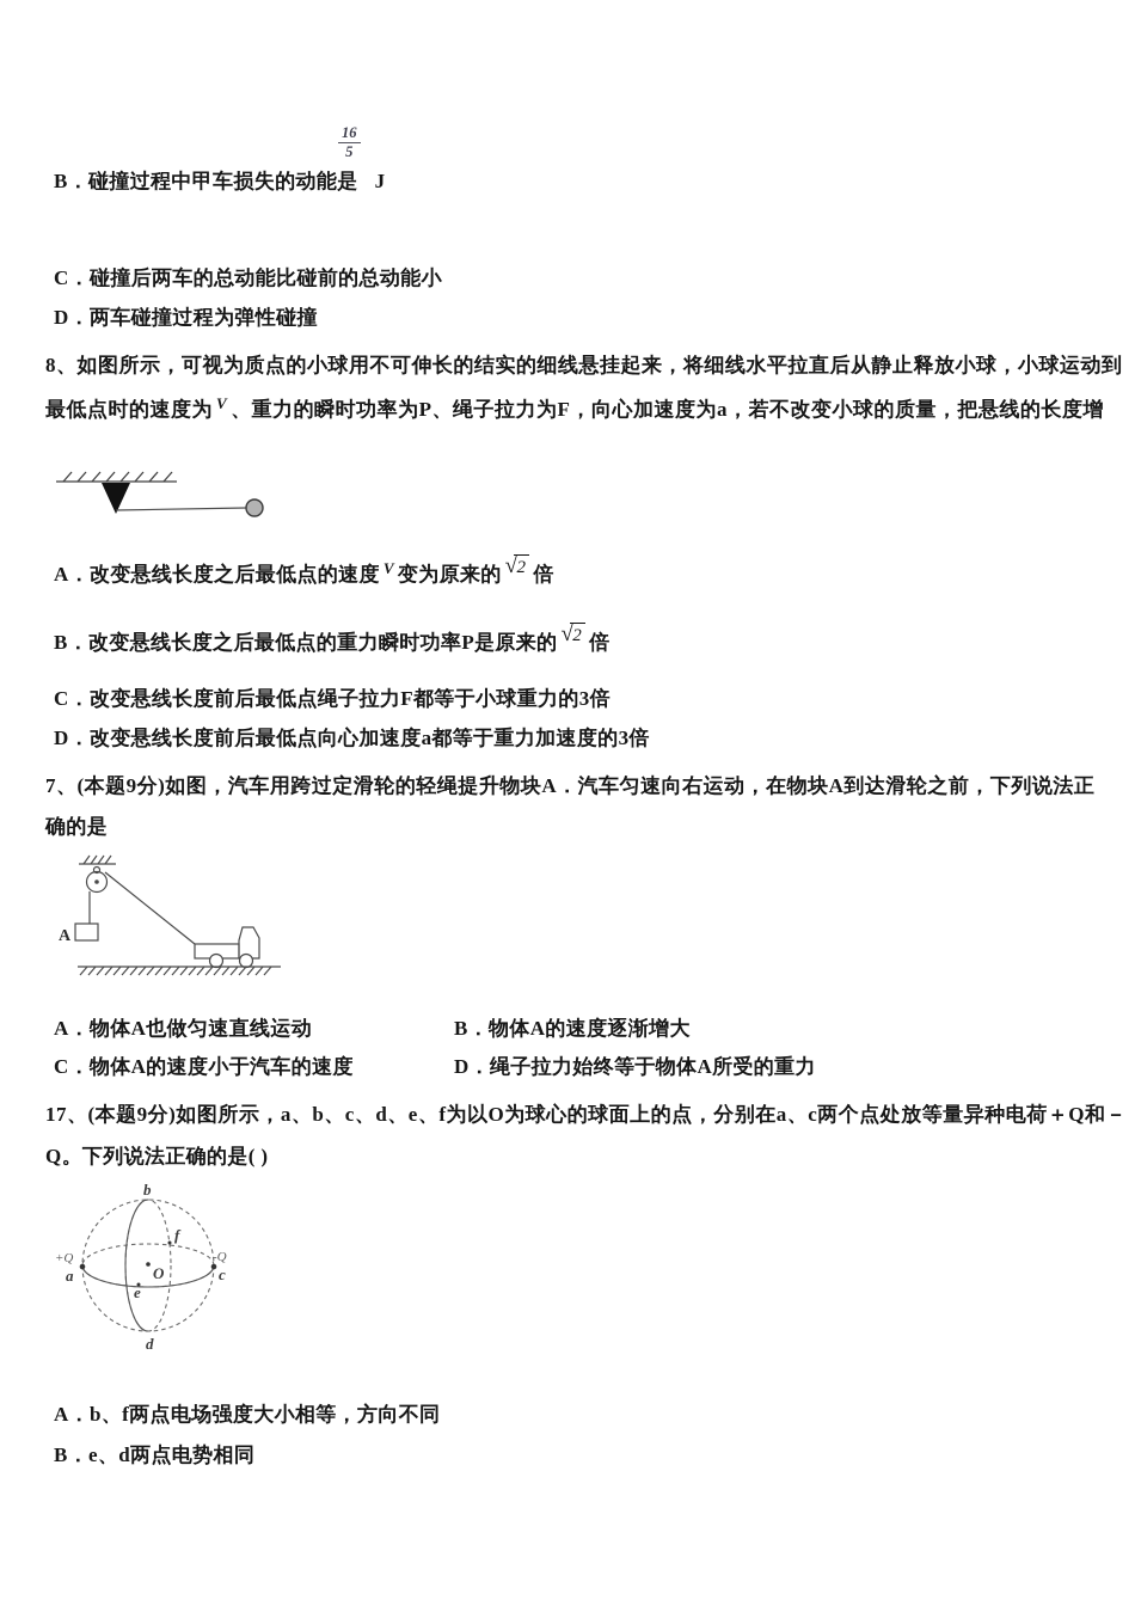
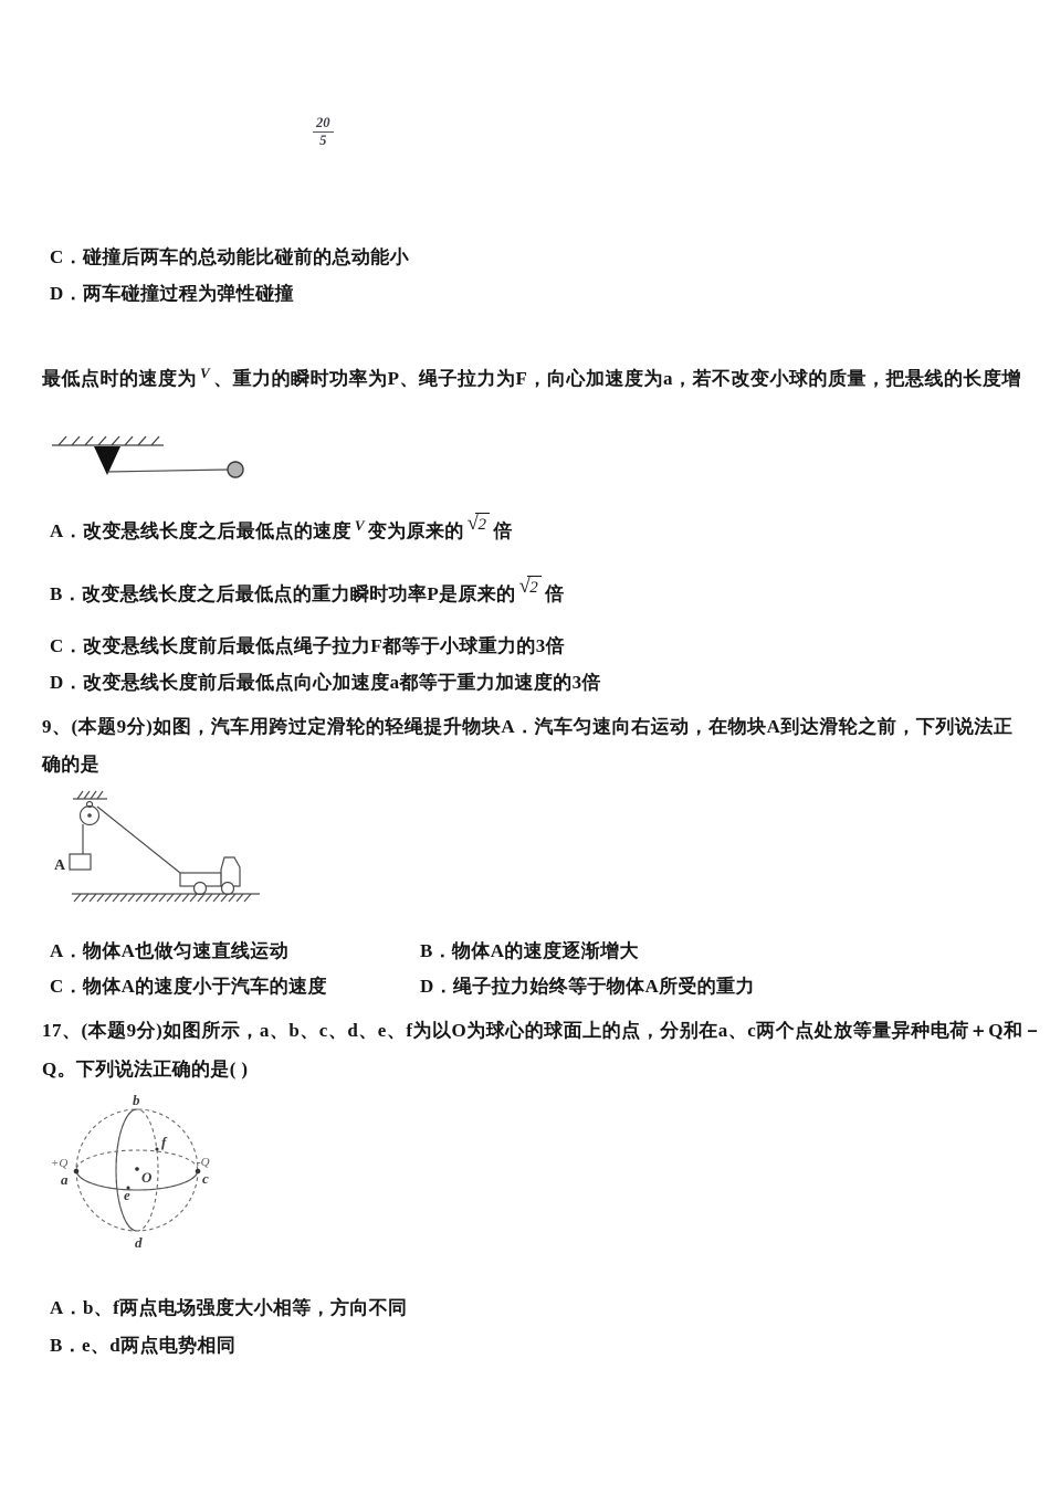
- 16
+ 20
  5
- B．碰撞过程中甲车损失的动能是 J
  C．碰撞后两车的总动能比碰前的总动能小
  D．两车碰撞过程为弹性碰撞
- 8、如图所示，可视为质点的小球用不可伸长的结实的细线悬挂起来，将细线水平拉直后从静止释放小球，小球运动到
  最低点时的速度为 V 、重力的瞬时功率为P、绳子拉力为F，向心加速度为a，若不改变小球的质量，把悬线的长度增
  A．改变悬线长度之后最低点的速度 V 变为原来的 √2 倍
  B．改变悬线长度之后最低点的重力瞬时功率P是原来的 √2 倍
  C．改变悬线长度前后最低点绳子拉力F都等于小球重力的3倍
  D．改变悬线长度前后最低点向心加速度a都等于重力加速度的3倍
- 7、(本题9分)如图，汽车用跨过定滑轮的轻绳提升物块A．汽车匀速向右运动，在物块A到达滑轮之前，下列说法正
+ 9、(本题9分)如图，汽车用跨过定滑轮的轻绳提升物块A．汽车匀速向右运动，在物块A到达滑轮之前，下列说法正
  确的是
  A
  A．物体A也做匀速直线运动
  B．物体A的速度逐渐增大
  C．物体A的速度小于汽车的速度
  D．绳子拉力始终等于物体A所受的重力
  17、(本题9分)如图所示，a、b、c、d、e、f为以O为球心的球面上的点，分别在a、c两个点处放等量异种电荷＋Q和－
  Q。下列说法正确的是( )
  b
  f
  a
  O
  e
  c
  d
  +Q
  -Q
  A．b、f两点电场强度大小相等，方向不同
  B．e、d两点电势相同
